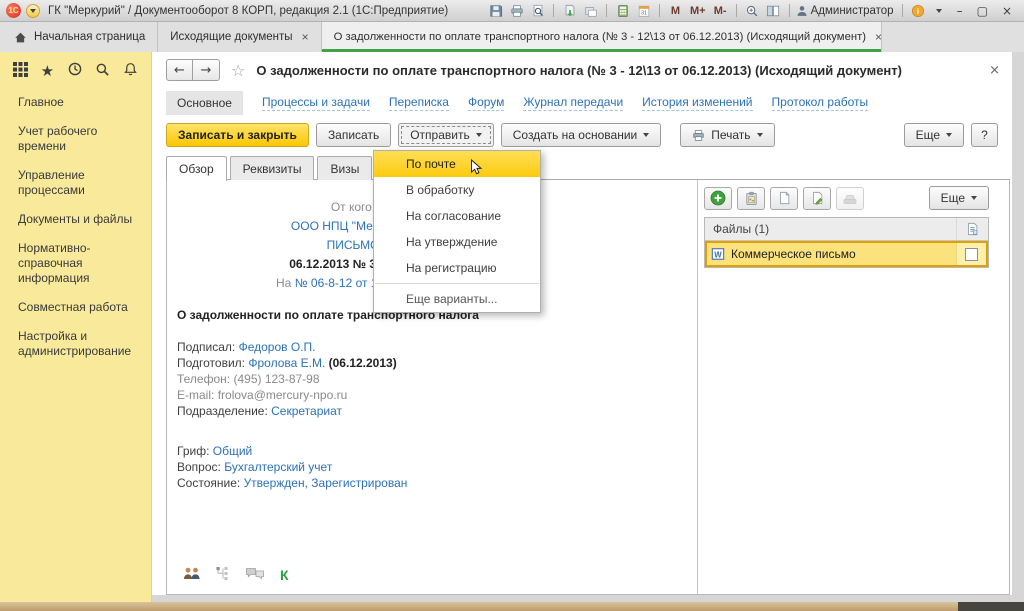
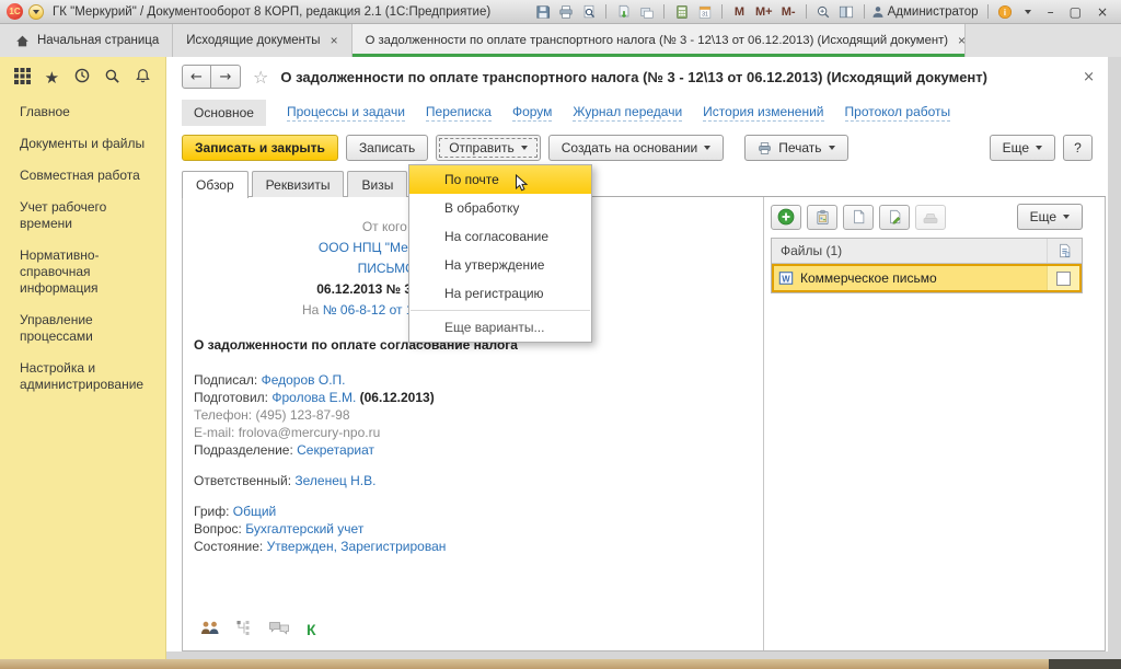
  1С
  ГК "Меркурий" / Документооборот 8 КОРП, редакция 2.1 (1С:Предприятие)
  M
  M+
  M-
  Администратор
  i
  –
  ▢
  ×
  Начальная страница
  Исходящие документы
  ×
  О задолженности по оплате транспортного налога (№ 3 - 12\13 от 06.12.2013) (Исходящий документ)
  ×
  ★
  Главное
- Учет рабочего времени
+ Документы и файлы
- Управление процессами
+ Совместная работа
- Документы и файлы
+ Учет рабочего времени
  Нормативно-справочная информация
- Совместная работа
+ Управление процессами
  Настройка и администрирование
  ←
  →
  ☆
  О задолженности по оплате транспортного налога (№ 3 - 12\13 от 06.12.2013) (Исходящий документ)
  ×
  Основное
  Процессы и задачи
  Переписка
  Форум
  Журнал передачи
  История изменений
  Протокол работы
  Записать и закрыть
  Записать
  Отправить
  Создать на основании
  Печать
  Еще
  ?
  Обзор
  Реквизиты
  Визы
  От кого
  ПИСЬМ
- О задолженности по оплате транспортного налога
+ О задолженности по оплате согласование налога
  Подписал: Федоров О.П.
  Подготовил: Фролова Е.М. (06.12.2013)
  Телефон: (495) 123-87-98
  E-mail: frolova@mercury-npo.ru
  Подразделение: Секретариат
+ Ответственный: Зеленец Н.В.
  Гриф: Общий
  Вопрос: Бухгалтерский учет
  Состояние: Утвержден, Зарегистрирован
  К
  Еще
  Файлы (1)
  W
  Коммерческое письмо
  По почте
  В обработку
  На согласование
  На утверждение
  На регистрацию
  Еще варианты...
